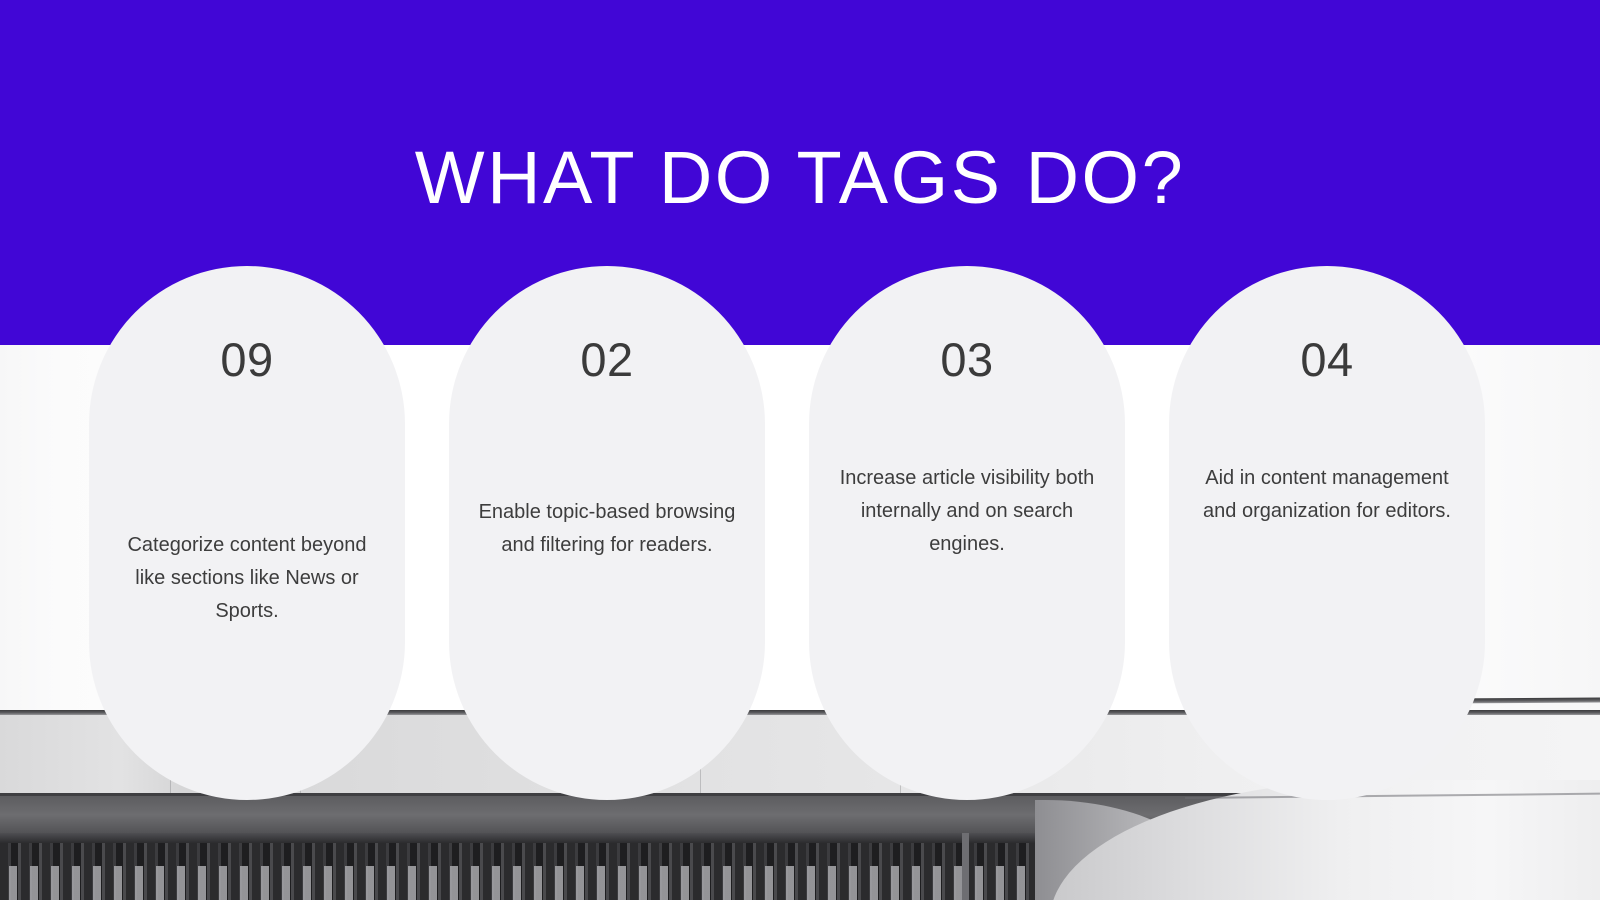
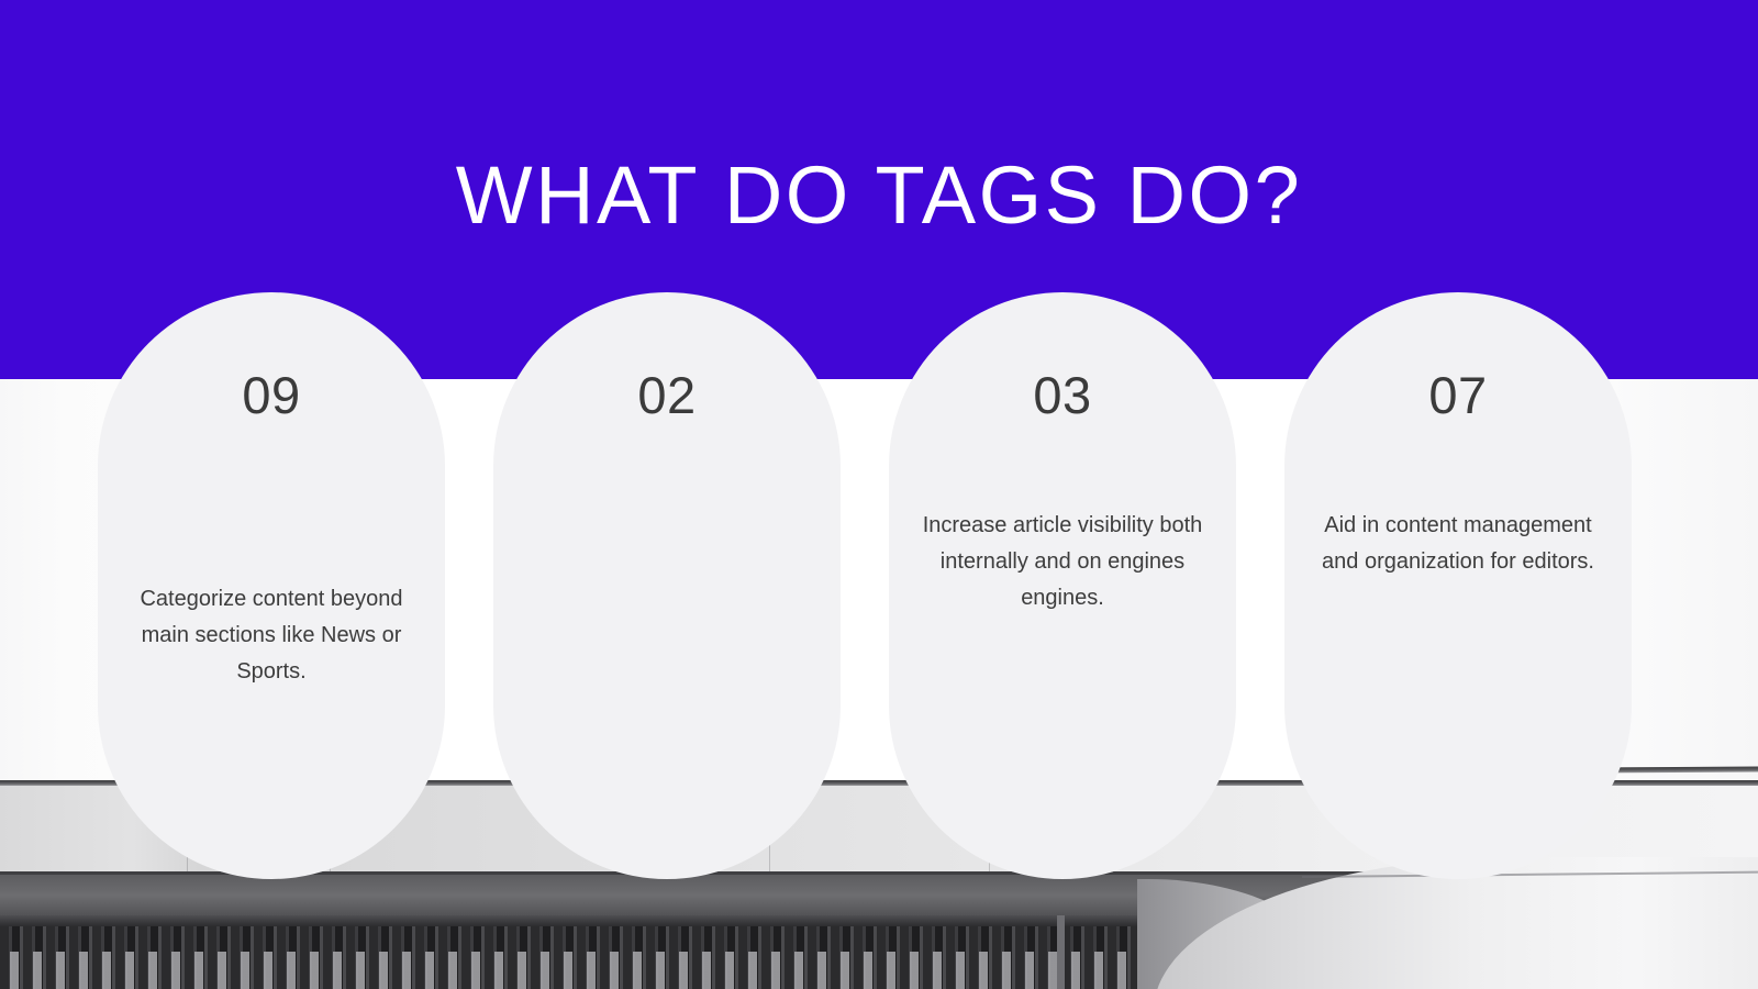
  WHAT DO TAGS DO?
  09
- Categorize content beyond like sections like News or Sports.
+ Categorize content beyond main sections like News or Sports.
  02
- Enable topic-based browsing and filtering for readers.
  03
- Increase article visibility both internally and on search engines.
+ Increase article visibility both internally and on engines engines.
- 04
+ 07
  Aid in content management and organization for editors.
